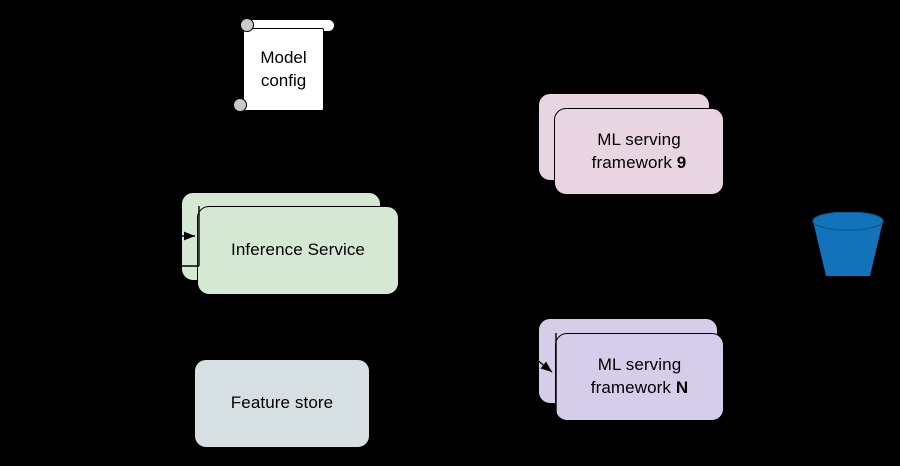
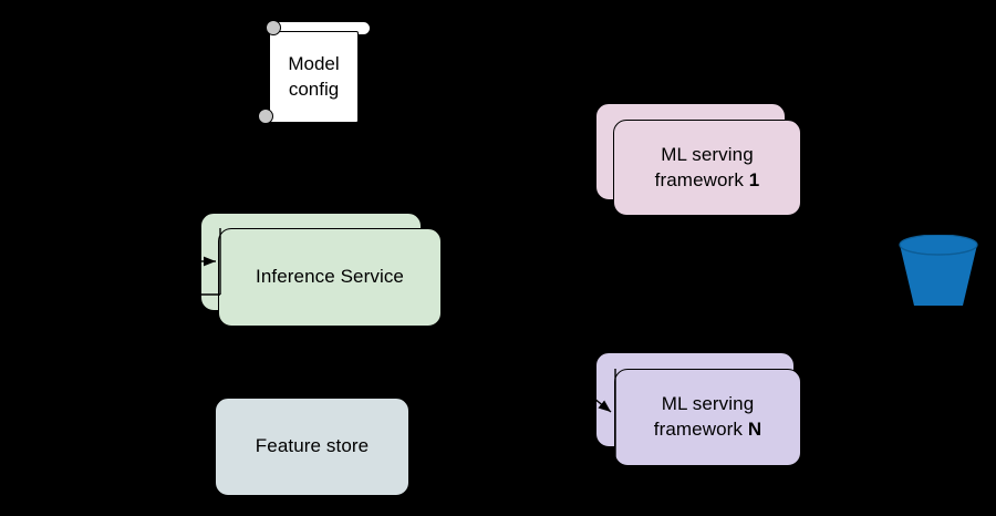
  Model
  config
  Inference Service
  Feature store
  ML serving
- framework 9
+ framework 1
  ML serving
  framework N
